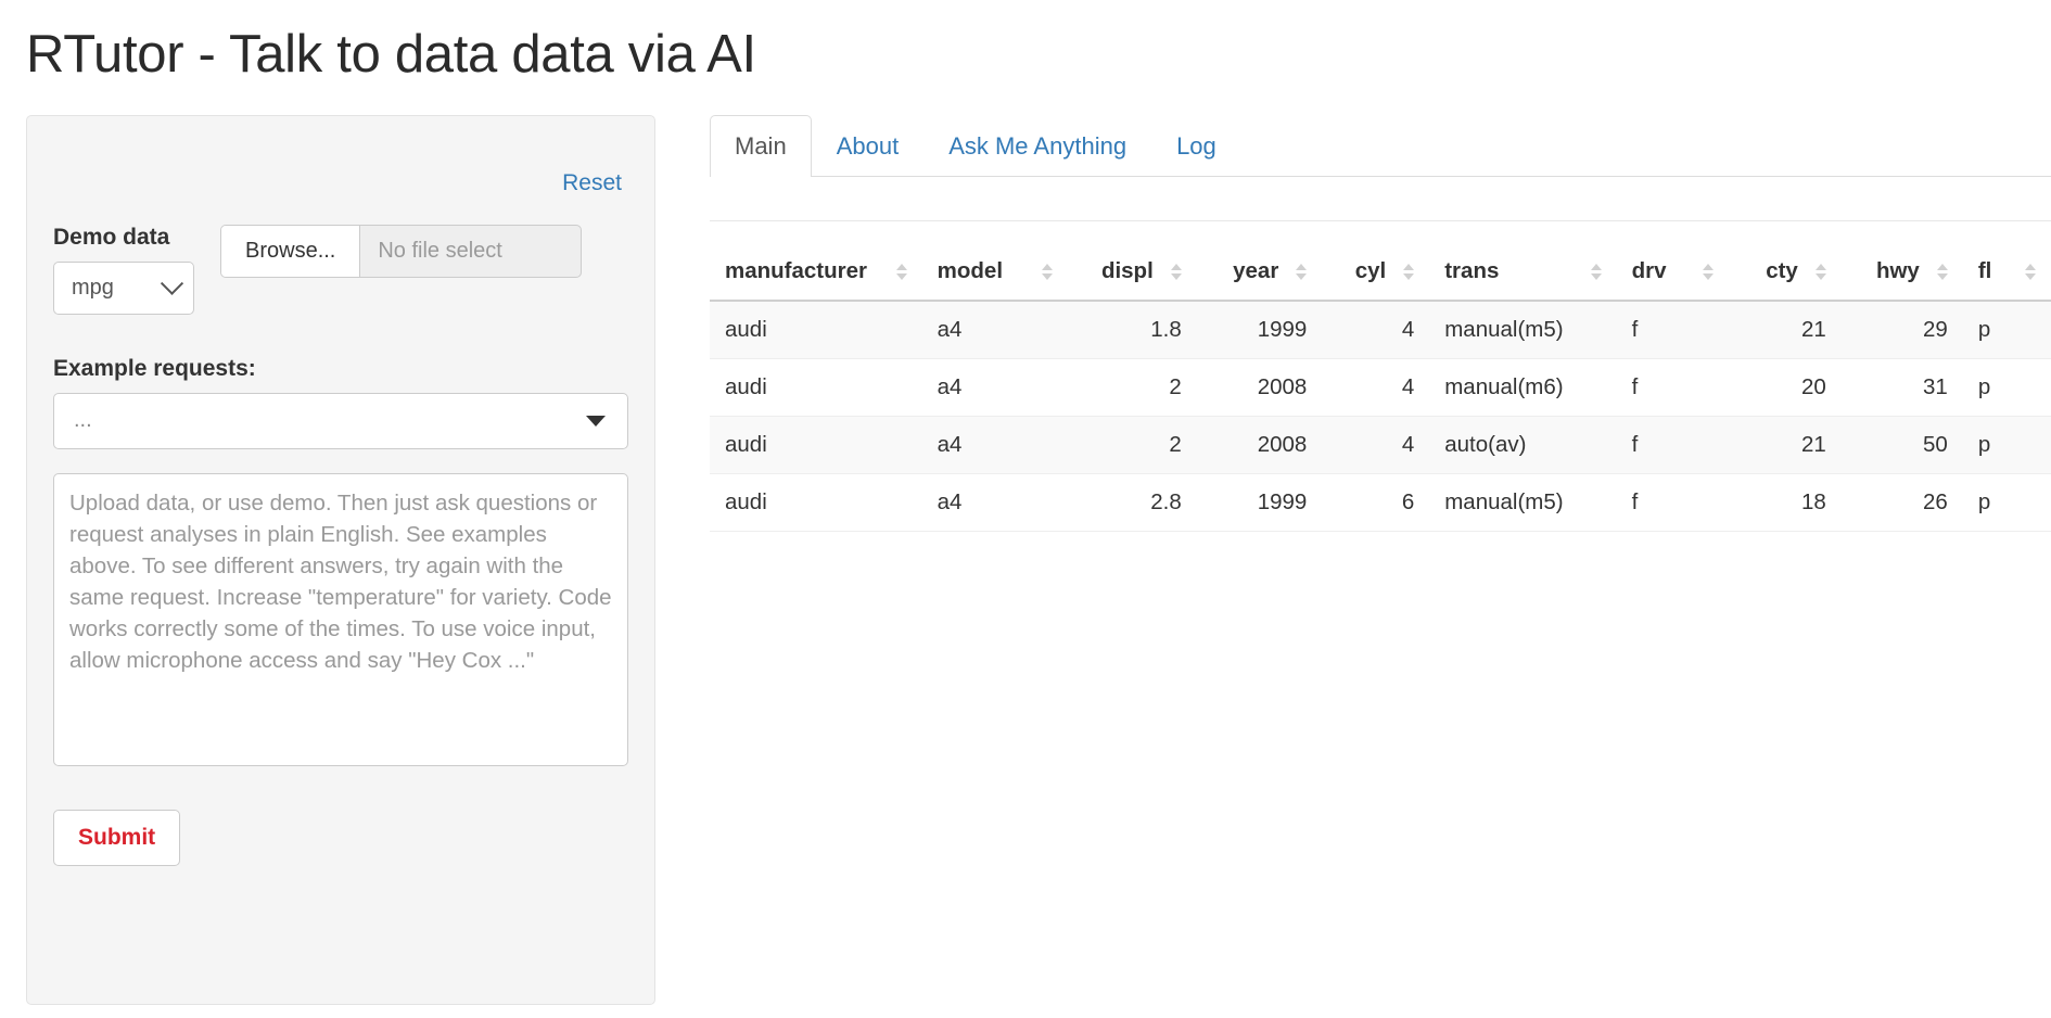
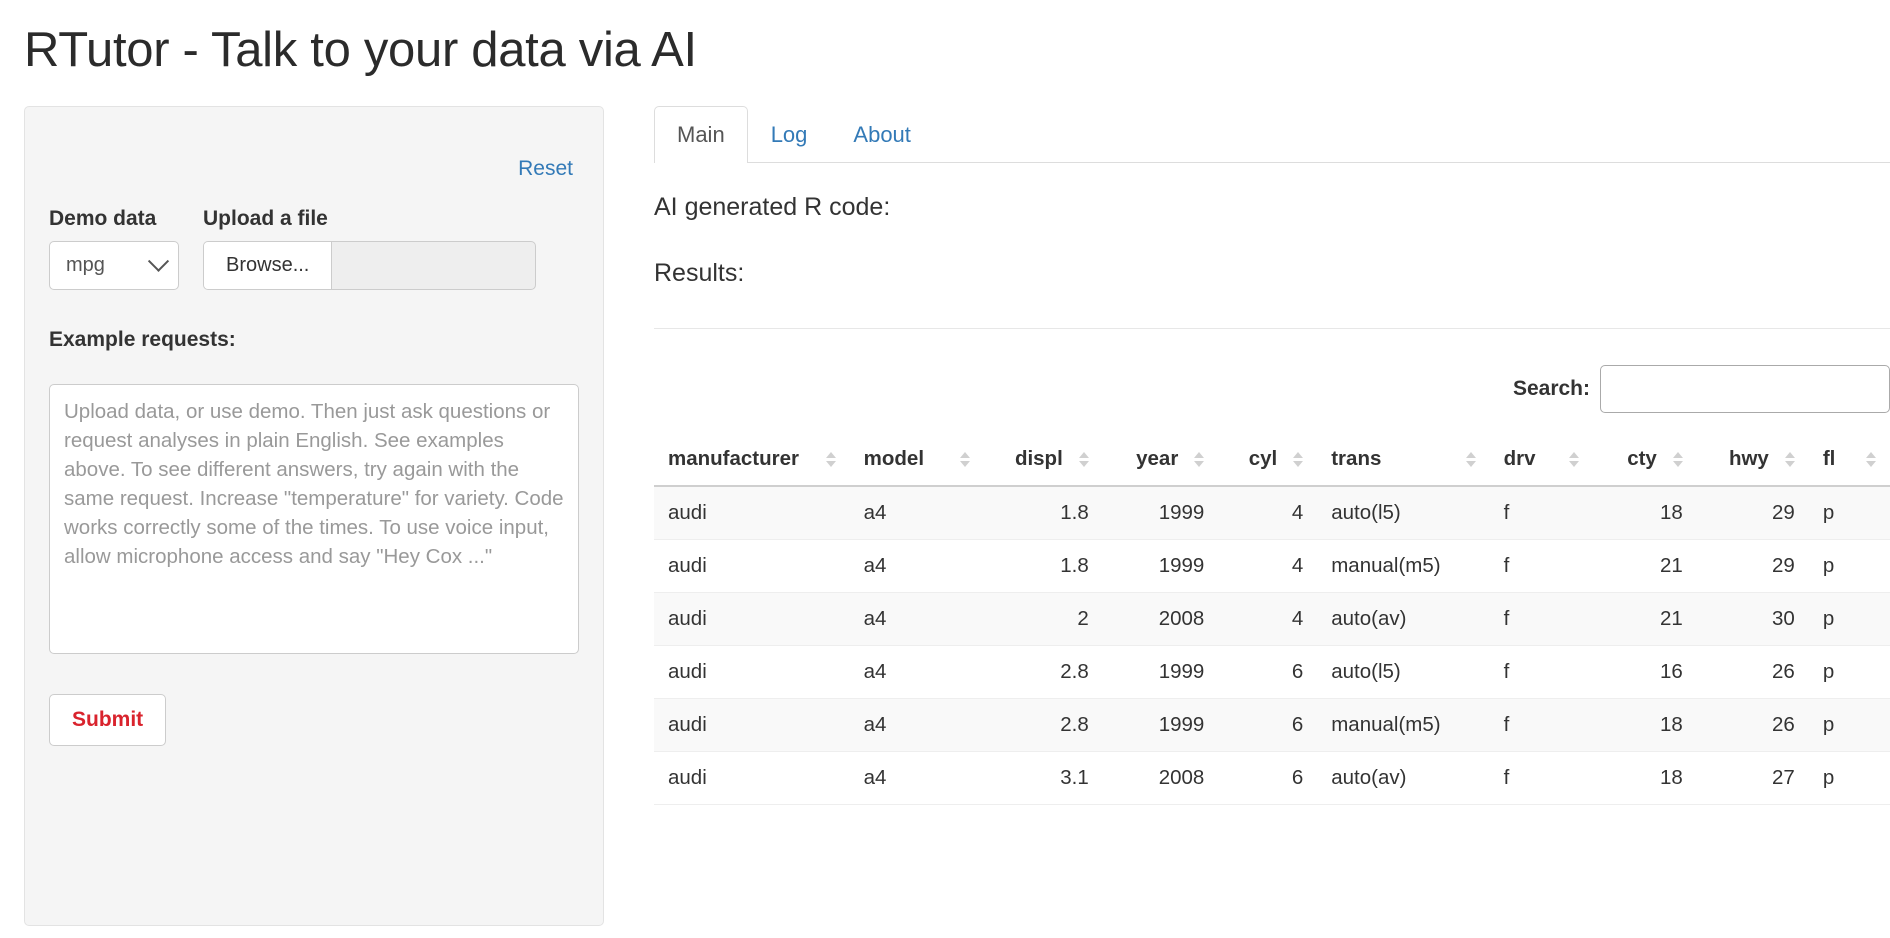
- RTutor - Talk to data data via AI
+ RTutor - Talk to your data via AI
  Reset
  Demo data
  mpg
+ Upload a file
  Browse...
- No file select
  Example requests:
- ...
  Submit
  Main
- About
+ Log
- Ask Me Anything
- Log
+ About
+ AI generated R code:
+ Results:
+ Search:
  manufacturer	model	displ	year	cyl	trans	drv	cty	hwy	fl
+ audi	a4	1.8	1999	4	auto(l5)	f	18	29	p
  audi	a4	1.8	1999	4	manual(m5)	f	21	29	p
- audi	a4	2	2008	4	manual(m6)	f	20	31	p
- audi	a4	2	2008	4	auto(av)	f	21	50	p
+ audi	a4	2	2008	4	auto(av)	f	21	30	p
+ audi	a4	2.8	1999	6	auto(l5)	f	16	26	p
  audi	a4	2.8	1999	6	manual(m5)	f	18	26	p
+ audi	a4	3.1	2008	6	auto(av)	f	18	27	p
